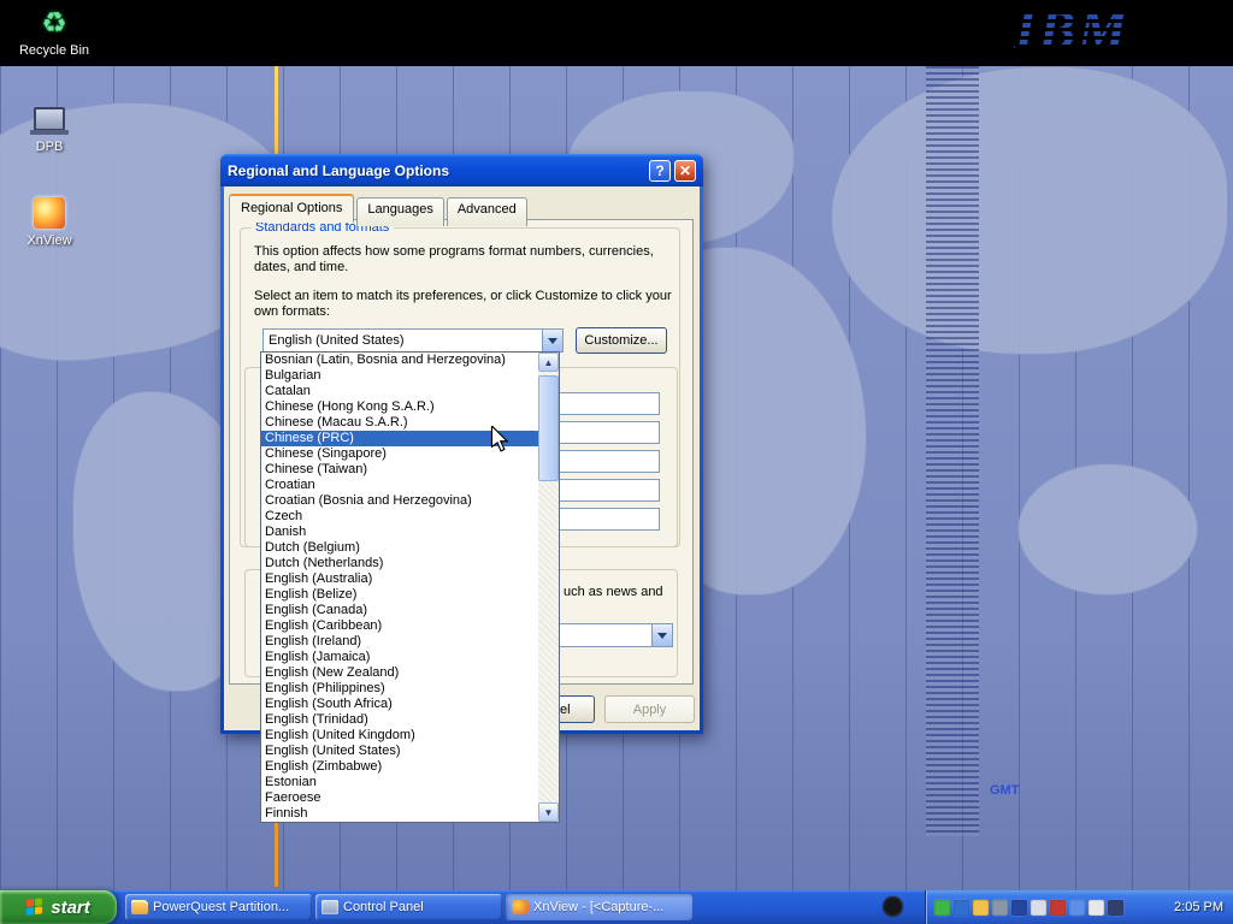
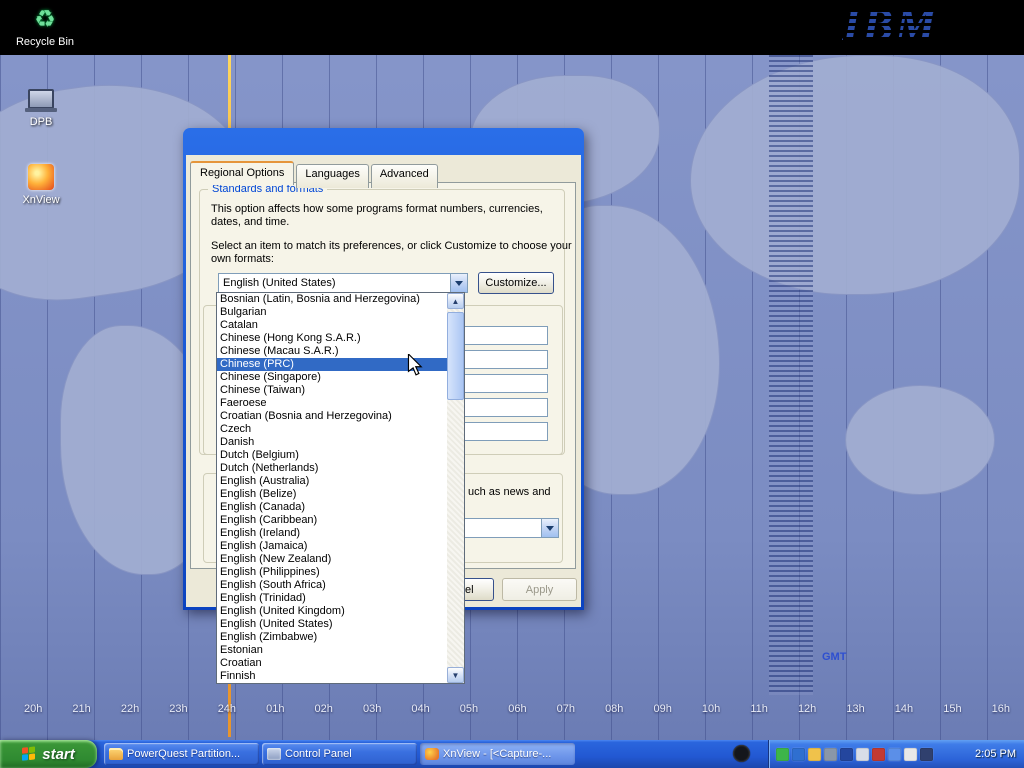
+ 20h
+ 21h
+ 22h
+ 23h
+ 24h
+ 01h
+ 02h
+ 03h
+ 04h
+ 05h
+ 06h
+ 07h
+ 08h
+ 09h
+ 10h
+ 11h
+ 12h
+ 13h
+ 14h
+ 15h
+ 16h
  GMT
  ♻
  Recycle Bin
  IBM
  DPB
  XnView
- Regional and Language Options
- ?
- ✕
  Regional Options
  Languages
  Advanced
  Standards and formats
  This option affects how some programs format numbers, currencies, dates, and time.
- Select an item to match its preferences, or click Customize to click your own formats:
+ Select an item to match its preferences, or click Customize to choose your own formats:
  English (United States)
  Customize...
  uch as news and
  Apply
  Bosnian (Latin, Bosnia and Herzegovina)
  Bulgarian
  Catalan
  Chinese (Hong Kong S.A.R.)
  Chinese (Macau S.A.R.)
  Chinese (PRC)
  Chinese (Singapore)
  Chinese (Taiwan)
- Croatian
+ Faeroese
  Croatian (Bosnia and Herzegovina)
  Czech
  Danish
  Dutch (Belgium)
  Dutch (Netherlands)
  English (Australia)
  English (Belize)
  English (Canada)
  English (Caribbean)
  English (Ireland)
  English (Jamaica)
  English (New Zealand)
  English (Philippines)
  English (South Africa)
  English (Trinidad)
  English (United Kingdom)
  English (United States)
  English (Zimbabwe)
  Estonian
- Faeroese
+ Croatian
  Finnish
  ▲
  ▼
  start
  PowerQuest Partition...
  Control Panel
  XnView - [<Capture-...
  2:05 PM
